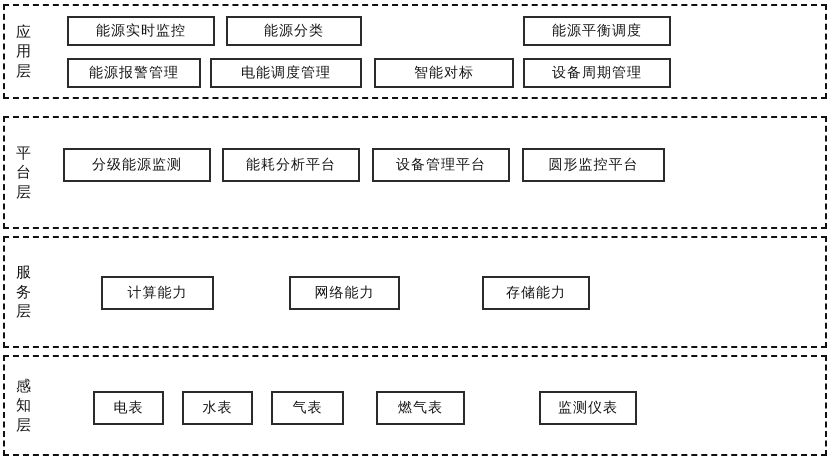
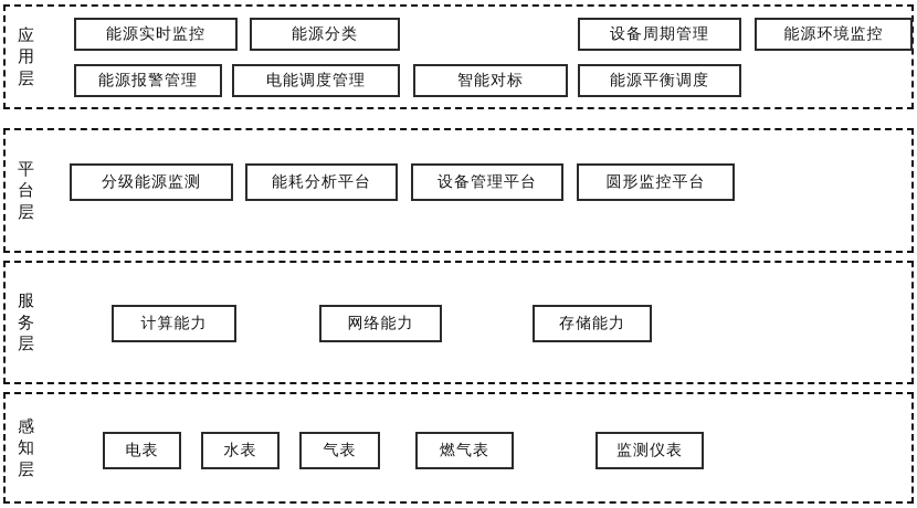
  应用层
  能源实时监控
  能源分类
- 能源平衡调度
+ 设备周期管理
+ 能源环境监控
  能源报警管理
  电能调度管理
  智能对标
- 设备周期管理
+ 能源平衡调度
  平台层
  分级能源监测
  能耗分析平台
  设备管理平台
  圆形监控平台
  服务层
  计算能力
  网络能力
  存储能力
  感知层
  电表
  水表
  气表
  燃气表
  监测仪表
